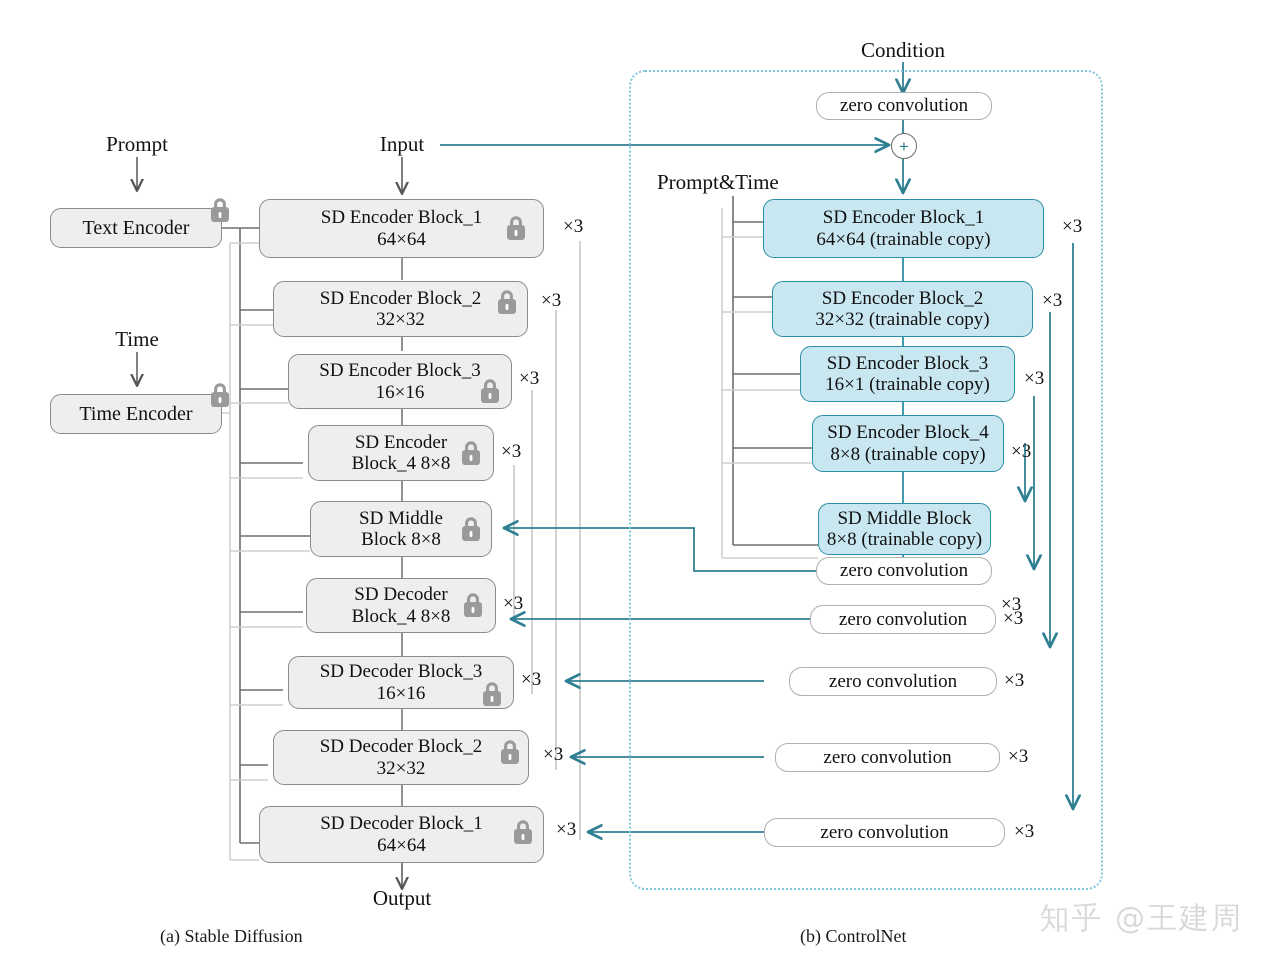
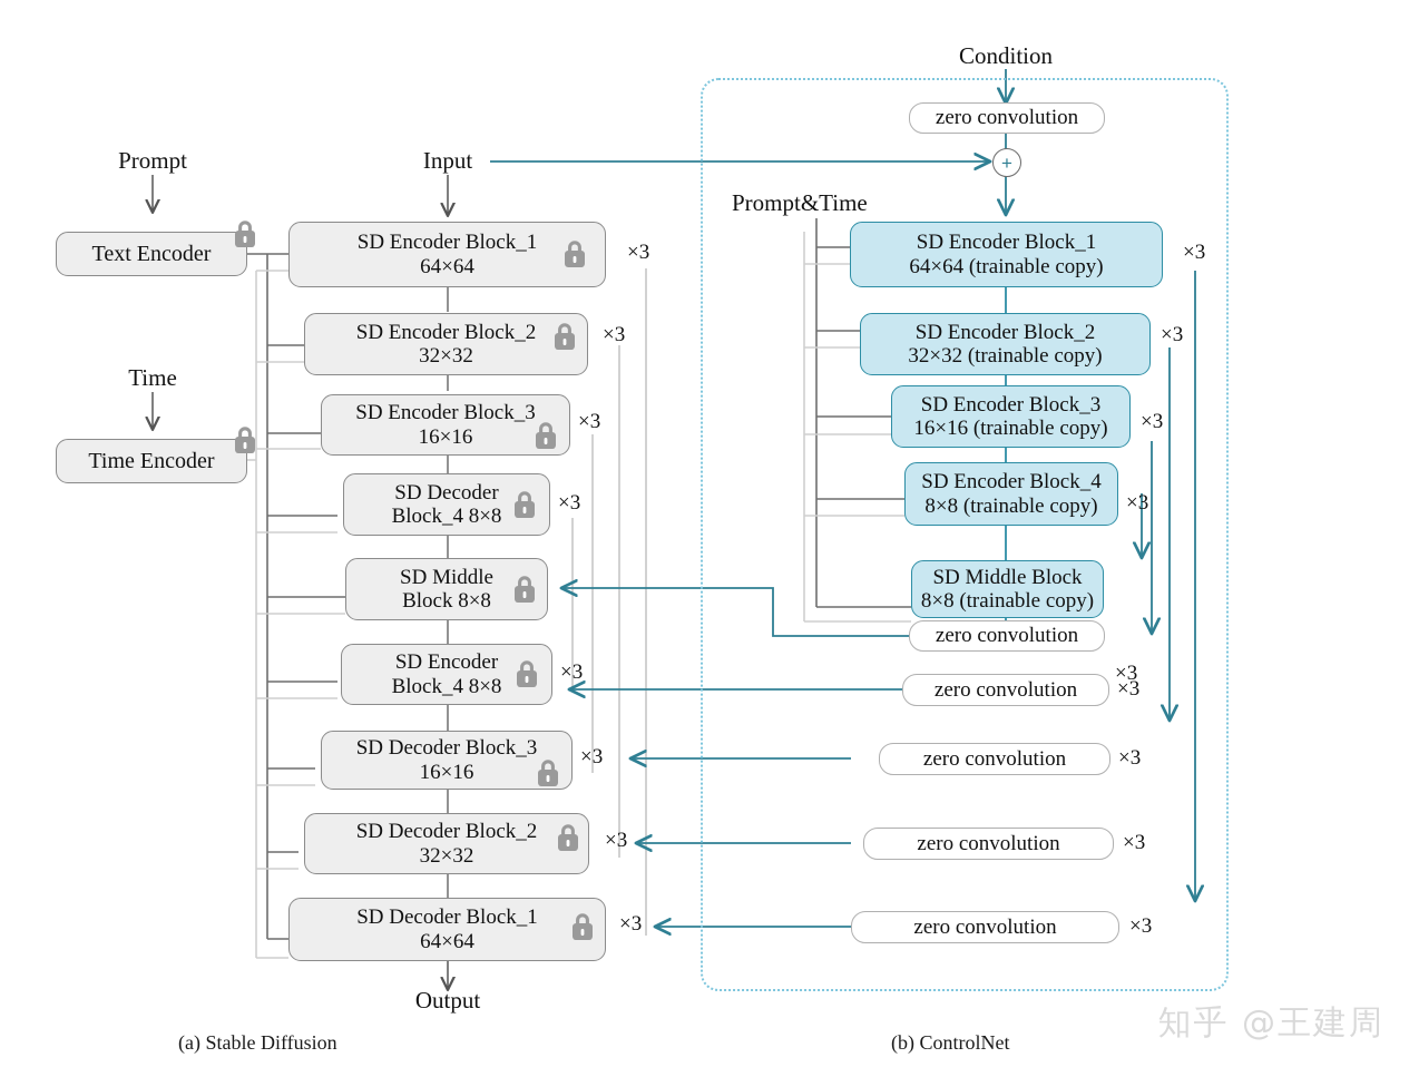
  Prompt
  Time
  Input
  Output
  Condition
  Prompt&Time
  Text Encoder
  Time Encoder
  SD Encoder Block_1
  64×64
  ×3
  SD Encoder Block_2
  32×32
  ×3
  SD Encoder Block_3
  16×16
  ×3
- SD Encoder
+ SD Decoder
  Block_4 8×8
  ×3
  SD Middle
  Block 8×8
- SD Decoder
+ SD Encoder
  Block_4 8×8
  ×3
  SD Decoder Block_3
  16×16
  ×3
  SD Decoder Block_2
  32×32
  ×3
  SD Decoder Block_1
  64×64
  ×3
  zero convolution
  +
  SD Encoder Block_1
  64×64 (trainable copy)
  ×3
  SD Encoder Block_2
  32×32 (trainable copy)
  ×3
  SD Encoder Block_3
- 16×1 (trainable copy)
+ 16×16 (trainable copy)
  ×3
  SD Encoder Block_4
  8×8 (trainable copy)
  ×3
  SD Middle Block
  8×8 (trainable copy)
  zero convolution
  zero convolution
  ×3
  zero convolution
  ×3
  zero convolution
  ×3
  zero convolution
  ×3
  ×3
  (a) Stable Diffusion
  (b) ControlNet
  知乎 @王建周
